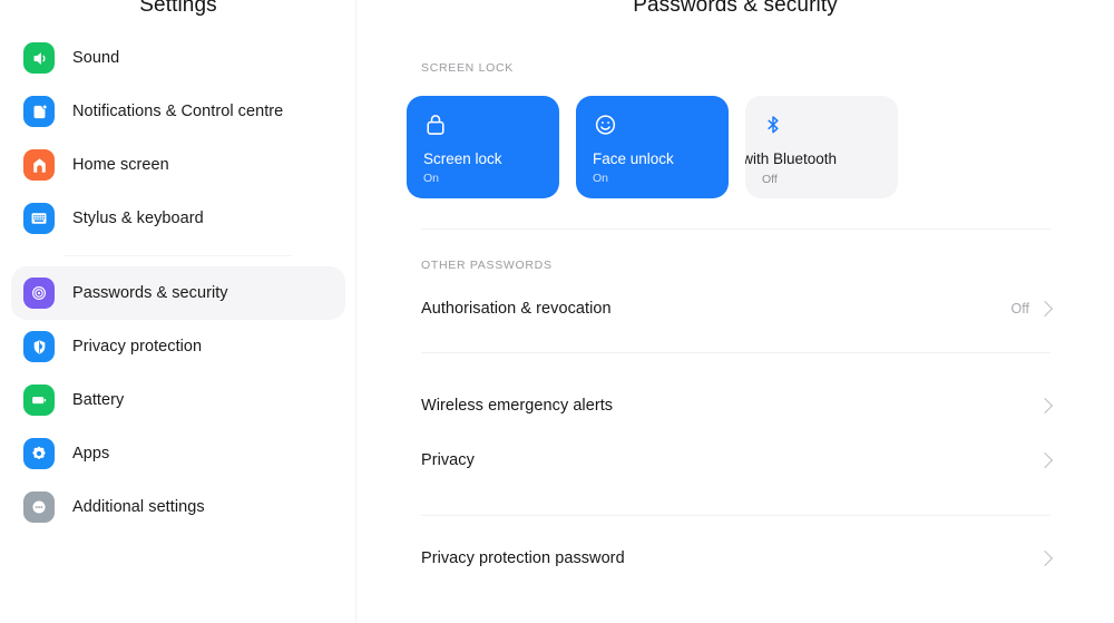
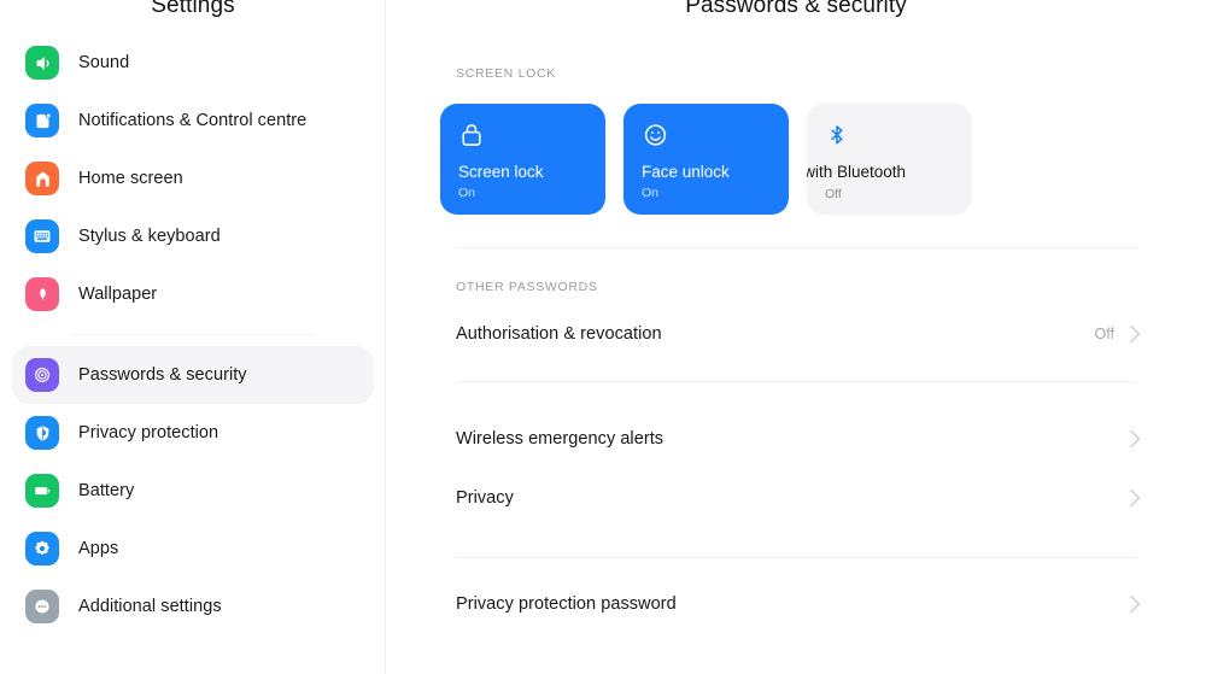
  Settings
  Sound
  Notifications & Control centre
  Home screen
  Stylus & keyboard
+ Wallpaper
  Passwords & security
  Privacy protection
  Battery
  Apps
  Additional settings
  Passwords & security
  SCREEN LOCK
  Screen lock
  On
  Face unlock
  On
  with Bluetooth
  Off
  OTHER PASSWORDS
  Authorisation & revocation
  Off
  Wireless emergency alerts
  Privacy
  Privacy protection password
